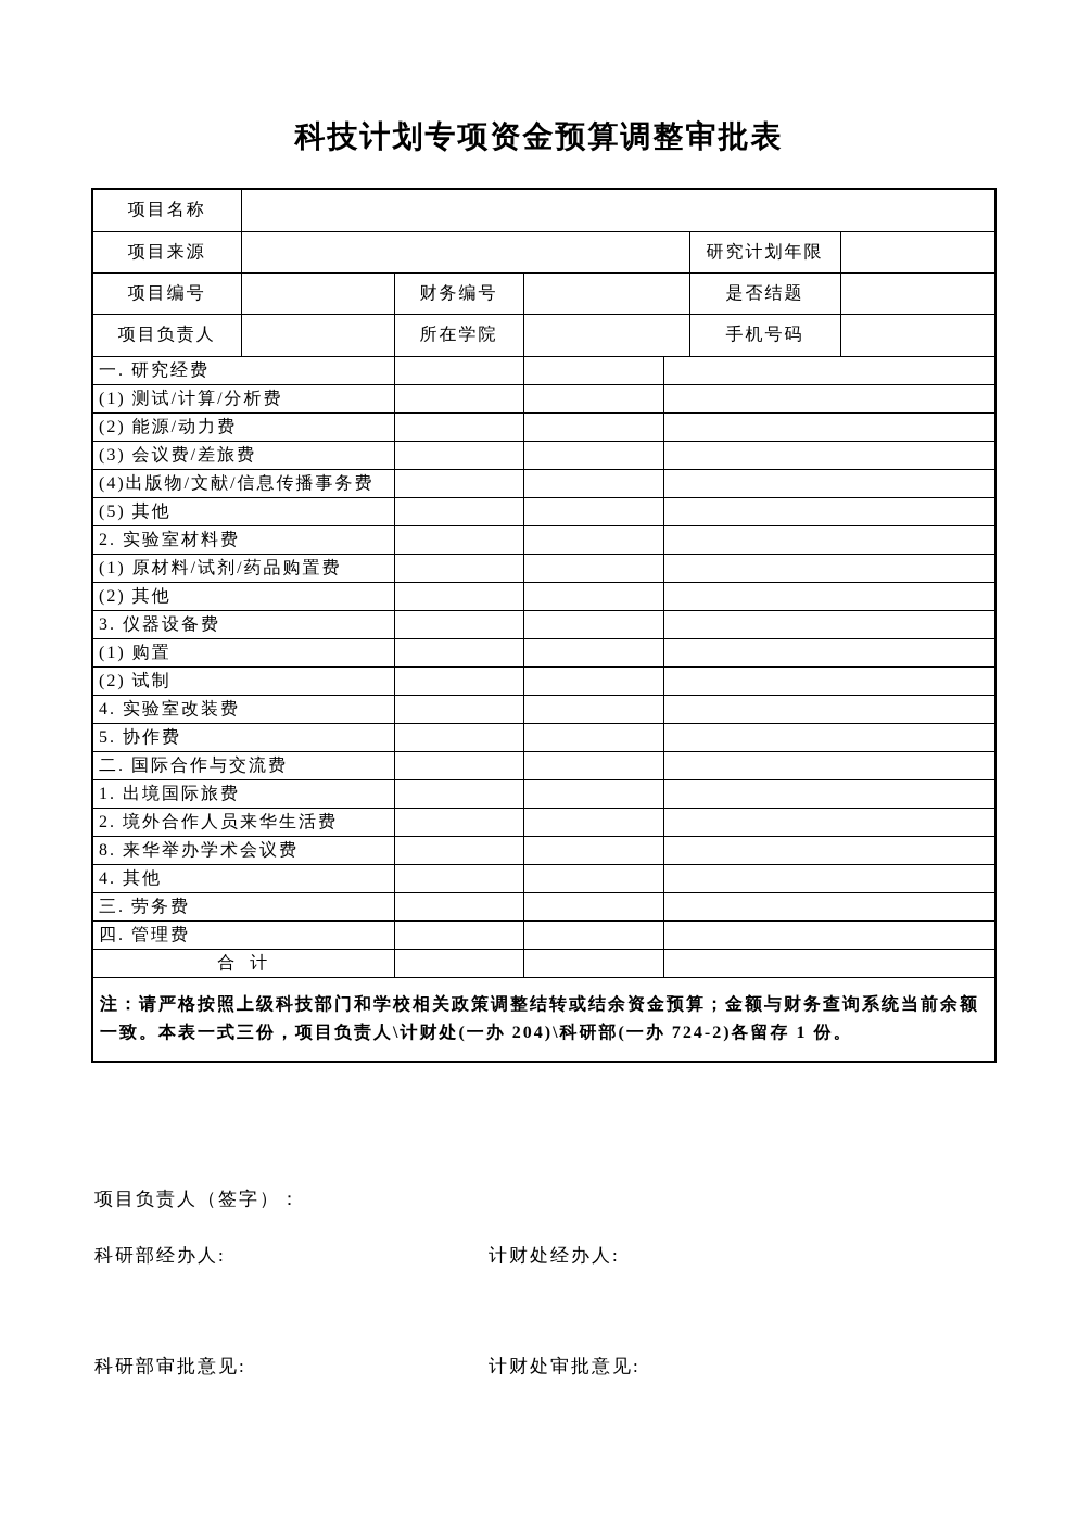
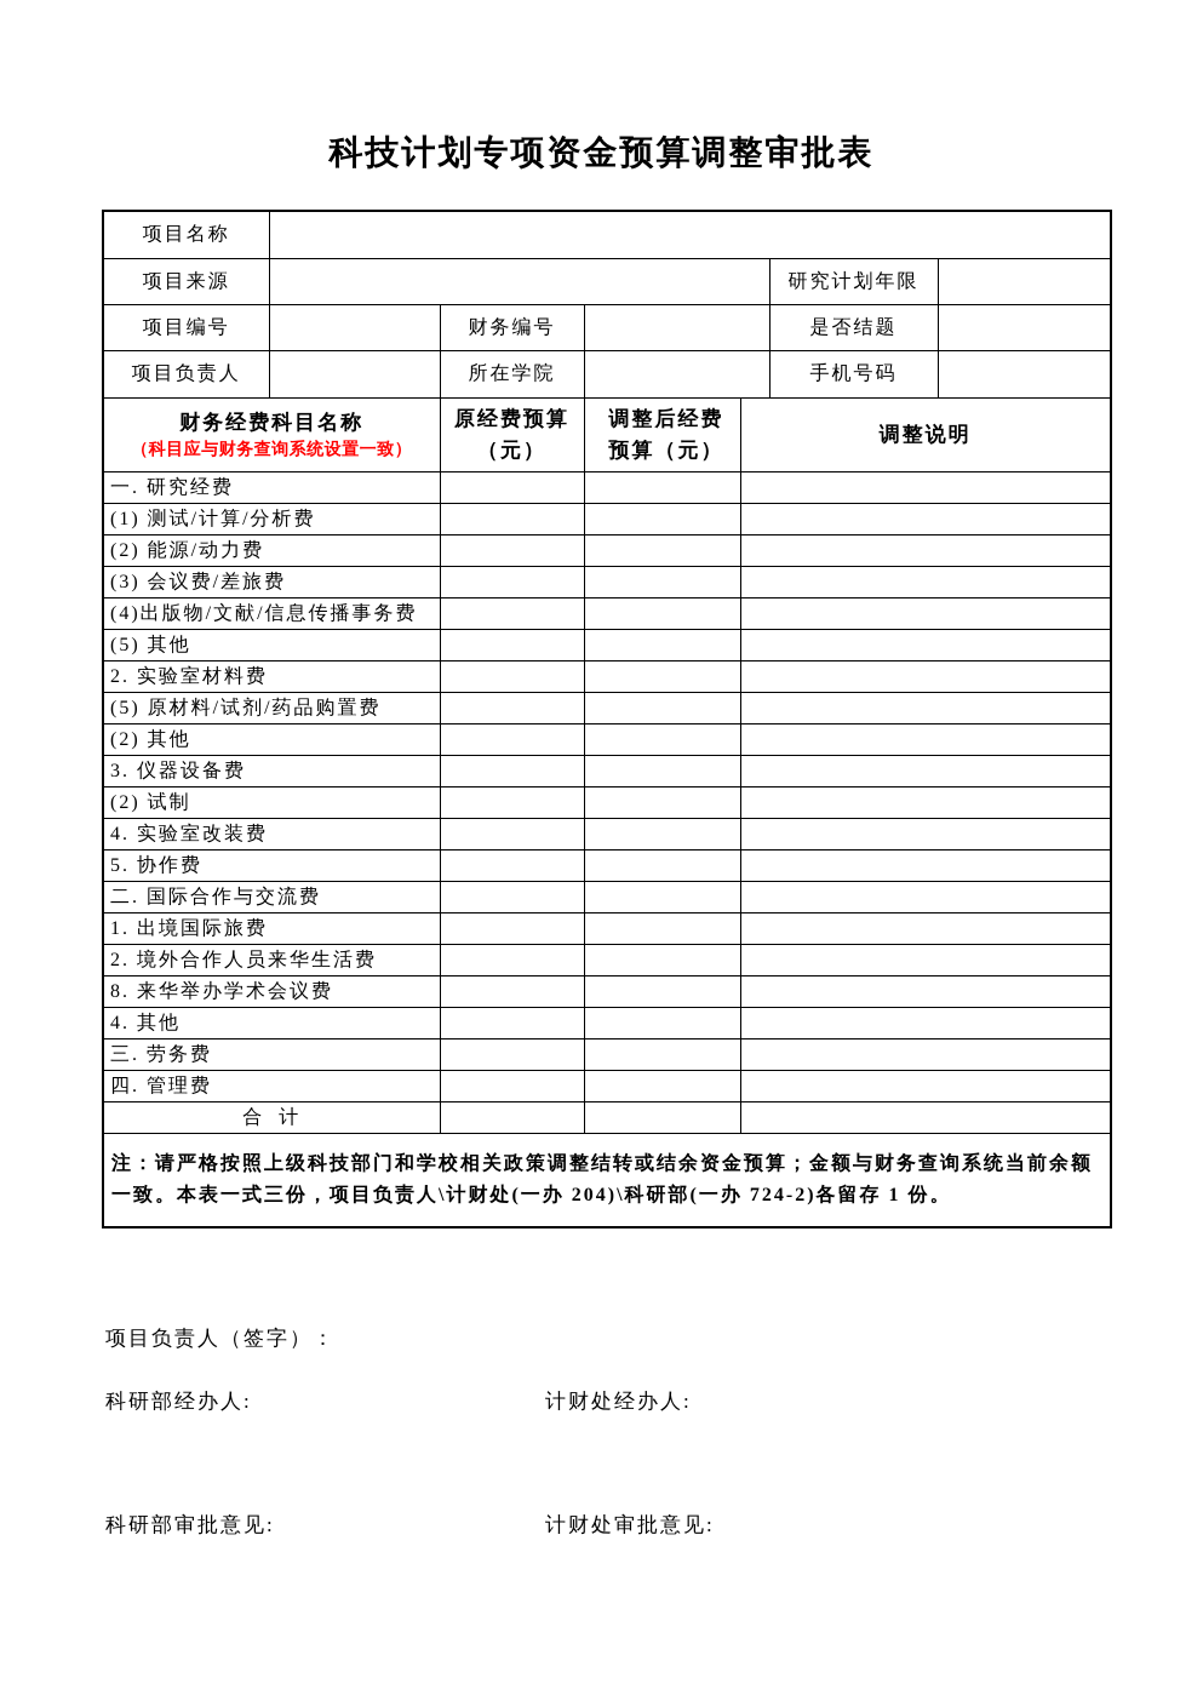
  科技计划专项资金预算调整审批表
  项目名称
  项目来源		研究计划年限
  项目编号		财务编号		是否结题
  项目负责人		所在学院		手机号码
+ 财务经费科目名称 （科目应与财务查询系统设置一致）	原经费预算 （元）	调整后经费 预算（元）	调整说明
  一. 研究经费
  (1) 测试/计算/分析费
  (2) 能源/动力费
  (3) 会议费/差旅费
  (4)出版物/文献/信息传播事务费
  (5) 其他
  2. 实验室材料费
- (1) 原材料/试剂/药品购置费
+ (5) 原材料/试剂/药品购置费
  (2) 其他
  3. 仪器设备费
- (1) 购置
  (2) 试制
  4. 实验室改装费
  5. 协作费
  二. 国际合作与交流费
  1. 出境国际旅费
  2. 境外合作人员来华生活费
  8. 来华举办学术会议费
  4. 其他
  三. 劳务费
  四. 管理费
  合 计
  注：请严格按照上级科技部门和学校相关政策调整结转或结余资金预算；金额与财务查询系统当前余额一致。本表一式三份，项目负责人\计财处(一办 204)\科研部(一办 724-2)各留存 1 份。
  项目负责人（签字）：
  科研部经办人:
  计财处经办人:
  科研部审批意见:
  计财处审批意见:
